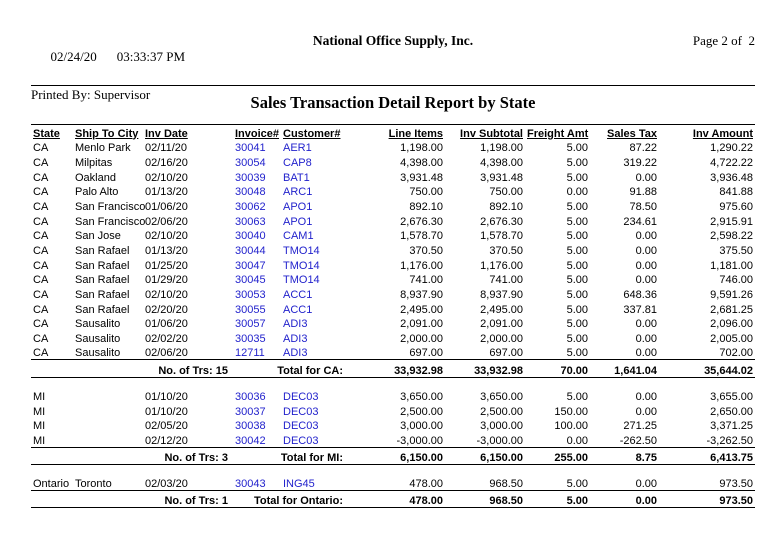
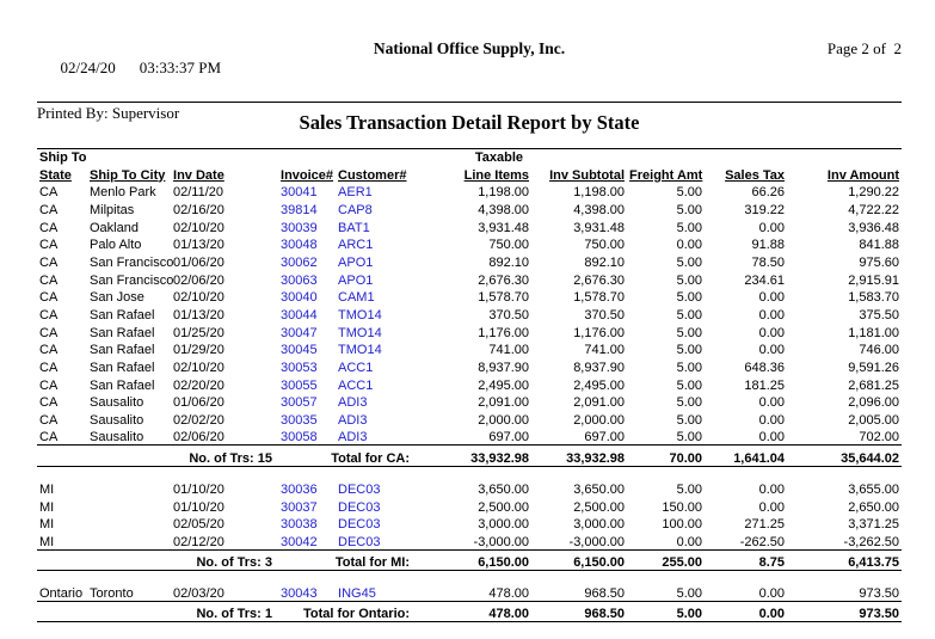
  02/24/20 03:33:37 PM
  National Office Supply, Inc.
  Page 2 of 2
  Printed By: Supervisor
  Sales Transaction Detail Report by State
+ Ship To				Taxable
  State	Ship To City	Inv Date	Invoice#	Customer#	Line Items	Inv Subtotal	Freight Amt	Sales Tax	Inv Amount
- CA	Menlo Park	02/11/20	30041	AER1	1,198.00	1,198.00	5.00	87.22	1,290.22
+ CA	Menlo Park	02/11/20	30041	AER1	1,198.00	1,198.00	5.00	66.26	1,290.22
- CA	Milpitas	02/16/20	30054	CAP8	4,398.00	4,398.00	5.00	319.22	4,722.22
+ CA	Milpitas	02/16/20	39814	CAP8	4,398.00	4,398.00	5.00	319.22	4,722.22
  CA	Oakland	02/10/20	30039	BAT1	3,931.48	3,931.48	5.00	0.00	3,936.48
  CA	Palo Alto	01/13/20	30048	ARC1	750.00	750.00	0.00	91.88	841.88
  CA	San Francisco	01/06/20	30062	APO1	892.10	892.10	5.00	78.50	975.60
  CA	San Francisco	02/06/20	30063	APO1	2,676.30	2,676.30	5.00	234.61	2,915.91
- CA	San Jose	02/10/20	30040	CAM1	1,578.70	1,578.70	5.00	0.00	2,598.22
+ CA	San Jose	02/10/20	30040	CAM1	1,578.70	1,578.70	5.00	0.00	1,583.70
  CA	San Rafael	01/13/20	30044	TMO14	370.50	370.50	5.00	0.00	375.50
  CA	San Rafael	01/25/20	30047	TMO14	1,176.00	1,176.00	5.00	0.00	1,181.00
  CA	San Rafael	01/29/20	30045	TMO14	741.00	741.00	5.00	0.00	746.00
  CA	San Rafael	02/10/20	30053	ACC1	8,937.90	8,937.90	5.00	648.36	9,591.26
- CA	San Rafael	02/20/20	30055	ACC1	2,495.00	2,495.00	5.00	337.81	2,681.25
+ CA	San Rafael	02/20/20	30055	ACC1	2,495.00	2,495.00	5.00	181.25	2,681.25
  CA	Sausalito	01/06/20	30057	ADI3	2,091.00	2,091.00	5.00	0.00	2,096.00
  CA	Sausalito	02/02/20	30035	ADI3	2,000.00	2,000.00	5.00	0.00	2,005.00
- CA	Sausalito	02/06/20	12711	ADI3	697.00	697.00	5.00	0.00	702.00
+ CA	Sausalito	02/06/20	30058	ADI3	697.00	697.00	5.00	0.00	702.00
  	No. of Trs: 15	Total for CA:	33,932.98	33,932.98	70.00	1,641.04	35,644.02
  MI		01/10/20	30036	DEC03	3,650.00	3,650.00	5.00	0.00	3,655.00
  MI		01/10/20	30037	DEC03	2,500.00	2,500.00	150.00	0.00	2,650.00
  MI		02/05/20	30038	DEC03	3,000.00	3,000.00	100.00	271.25	3,371.25
  MI		02/12/20	30042	DEC03	-3,000.00	-3,000.00	0.00	-262.50	-3,262.50
  	No. of Trs: 3	Total for MI:	6,150.00	6,150.00	255.00	8.75	6,413.75
  Ontario	Toronto	02/03/20	30043	ING45	478.00	968.50	5.00	0.00	973.50
  	No. of Trs: 1	Total for Ontario:	478.00	968.50	5.00	0.00	973.50
